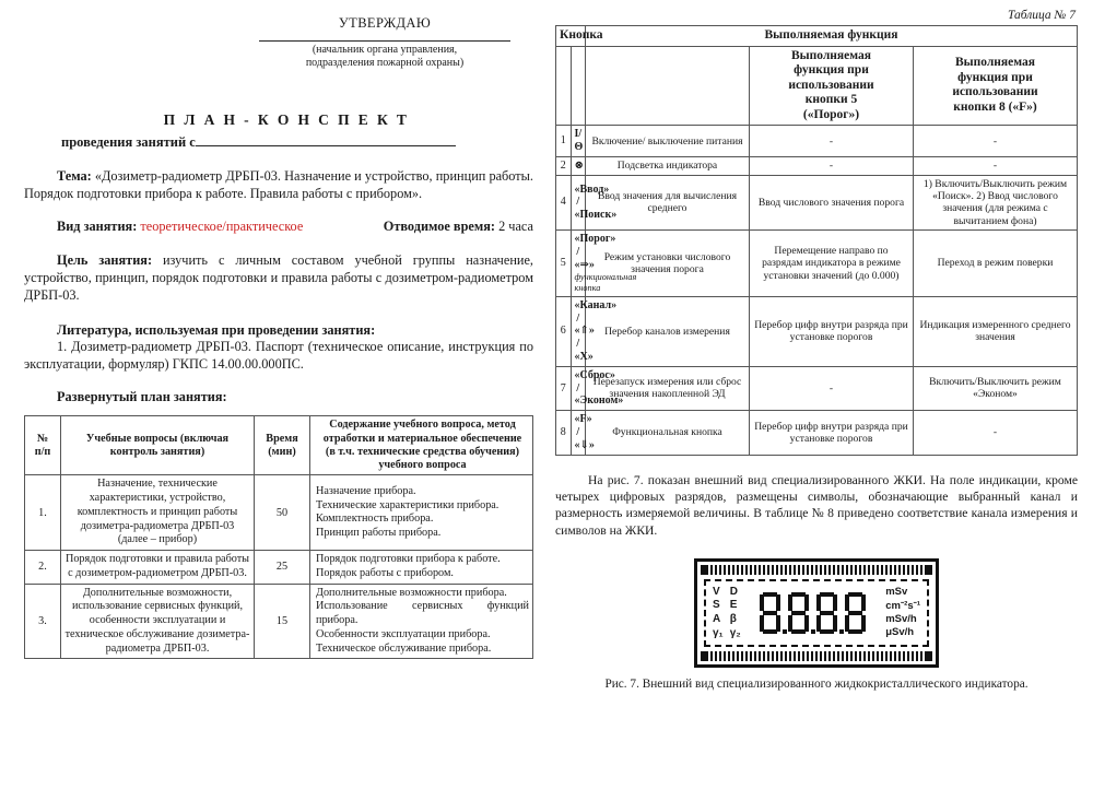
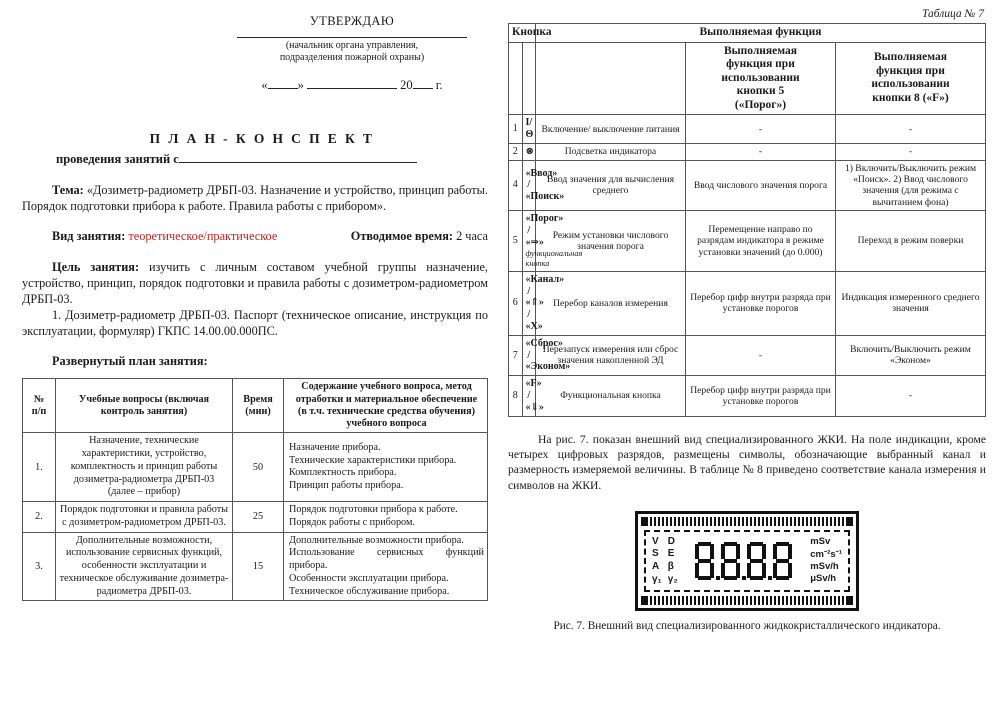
  УТВЕРЖДАЮ
  (начальник органа управления,
  подразделения пожарной охраны)
+ « » 20 г.
  П Л А Н - К О Н С П Е К Т
  проведения занятий с
  Тема: «Дозиметр-радиометр ДРБП-03. Назначение и устройство, принцип работы. Порядок подготовки прибора к работе. Правила работы с прибором».
  Вид занятия: теоретическое/практическое
  Отводимое время: 2 часа
  Цель занятия: изучить с личным составом учебной группы назначение, устройство, принцип, порядок подготовки и правила работы с дозиметром-радиометром ДРБП-03.
- Литература, используемая при проведении занятия:
  1. Дозиметр-радиометр ДРБП-03. Паспорт (техническое описание, инструкция по эксплуатации, формуляр) ГКПС 14.00.00.000ПС.
  Развернутый план занятия:
  № п/п	Учебные вопросы (включая контроль занятия)	Время (мин)	Содержание учебного вопроса, метод отработки и материальное обеспечение (в т.ч. технические средства обучения) учебного вопроса
  1.	Назначение, технические характеристики, устройство, комплектность и принцип работы дозиметра-радиометра ДРБП-03 (далее – прибор)	50	Назначение прибора. Технические характеристики прибора. Комплектность прибора. Принцип работы прибора.
  2.	Порядок подготовки и правила работы с дозиметром-радиометром ДРБП-03.	25	Порядок подготовки прибора к работе. Порядок работы с прибором.
  3.	Дополнительные возможности, использование сервисных функций, особенности эксплуатации и техническое обслуживание дозиметра-радиометра ДРБП-03.	15	Дополнительные возможности прибора. Использование сервисных функций прибора. Особенности эксплуатации прибора. Техническое обслуживание прибора.
  Таблица № 7
  Кнопка	Выполняемая функция
  			Выполняемая функция при использовании кнопки 5 («Порог»)	Выполняемая функция при использовании кнопки 8 («F»)
  1	I/Θ	Включение/ выключение питания	-	-
  2	⊗	Подсветка индикатора	-	-
  4	«Вво / «Поиск»	Ввод значения для вычисления среднего	Ввод числового значения порога	1) Включить/Выключить режим «Поиск». 2) Ввод числового значения (для режима с вычитанием фона)
  5	«Порог» / «⇒» функциональная кнопка	Режим установки числового значения порога	Перемещение направо по разрядам индикатора в режиме установки значений (до 0.000)	Переход в режим поверки
  6	«Канал» / «⇑» / «X»	Перебор каналов измерения	Перебор цифр внутри разряда при установке порогов	Индикация измеренного среднего значения
  7	«Сб / «Эконом»	Перезапуск измерения или сброс значения накопленной ЭД	-	Включить/Выключить режим «Эконом»
  8	«F» / «⇓»	Функциональная кнопка	Перебор цифр внутри разряда при установке порогов	-
  На рис. 7. показан внешний вид специализированного ЖКИ. На поле индикации, кроме четырех цифровых разрядов, размещены символы, обозначающие выбранный канал и размерность измеряемой величины. В таблице № 8 приведено соответствие канала измерения и символов на ЖКИ.
  V
  S
  A
  γ₁
  D
  E
  β
  γ₂
  mSv
  cm⁻²s⁻¹
  mSv/h
  μSv/h
  Рис. 7. Внешний вид специализированного жидкокристаллического индикатора.
